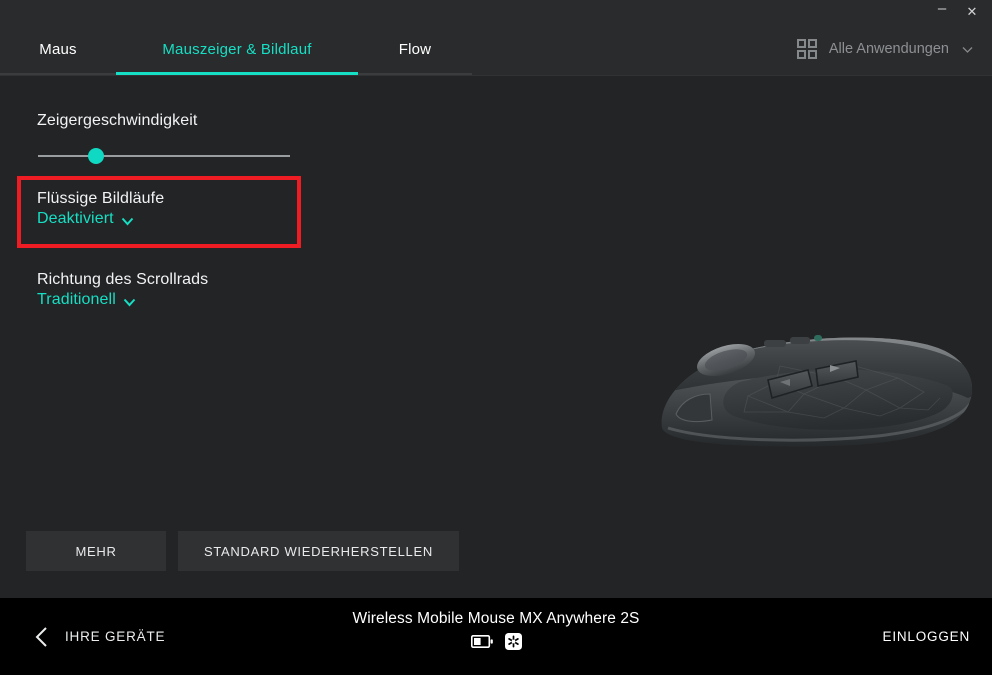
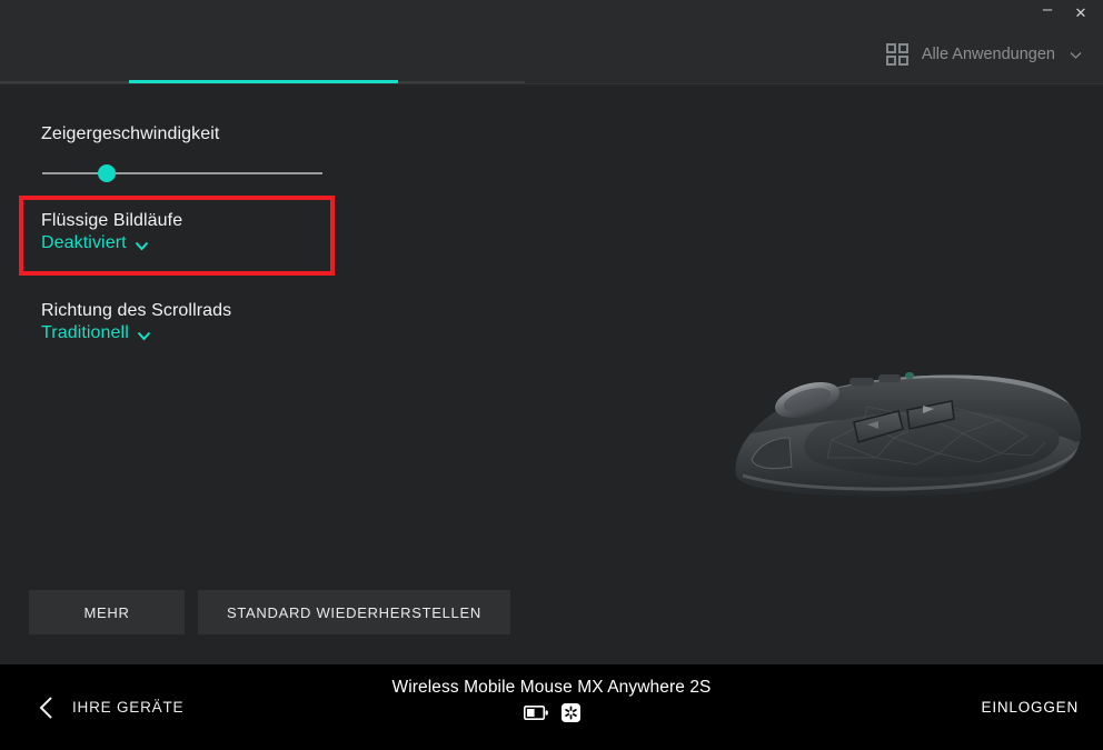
  –
  ✕
- Maus
- Mauszeiger & Bildlauf
- Flow
  Alle Anwendungen
  Zeigergeschwindigkeit
  Flüssige Bildläufe
  Deaktiviert
  Richtung des Scrollrads
  Traditionell
  MEHR
  STANDARD WIEDERHERSTELLEN
  IHRE GERÄTE
  Wireless Mobile Mouse MX Anywhere 2S
  EINLOGGEN
